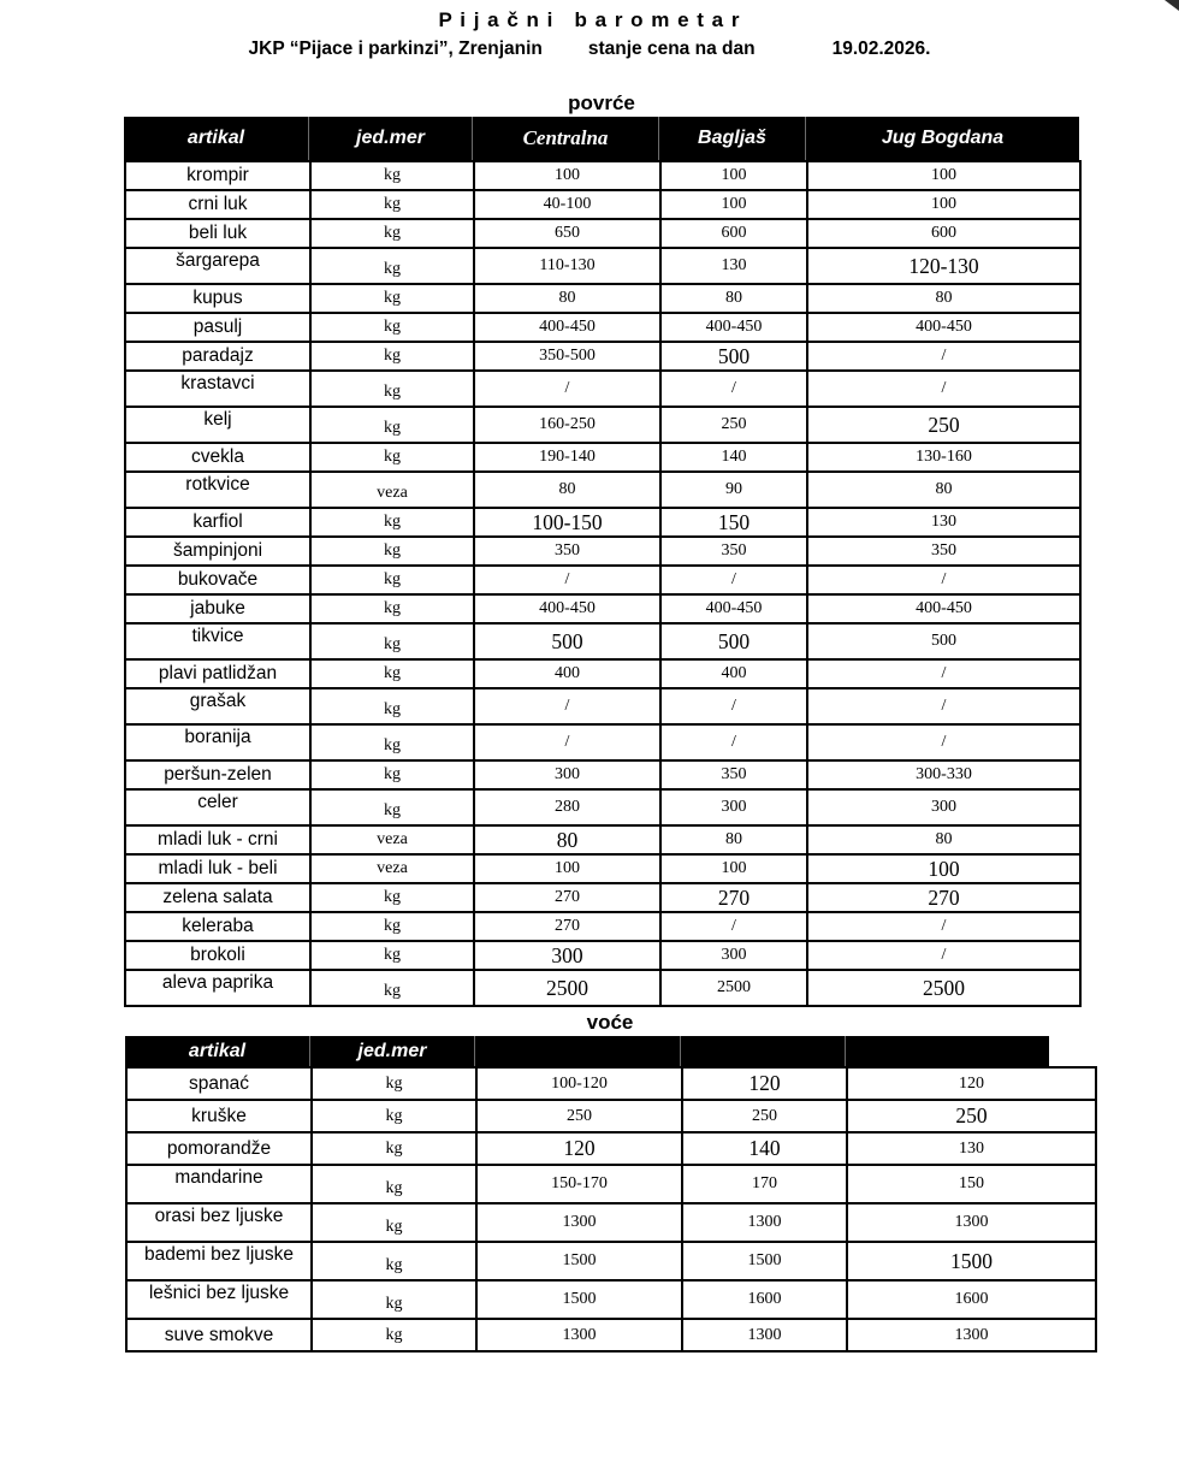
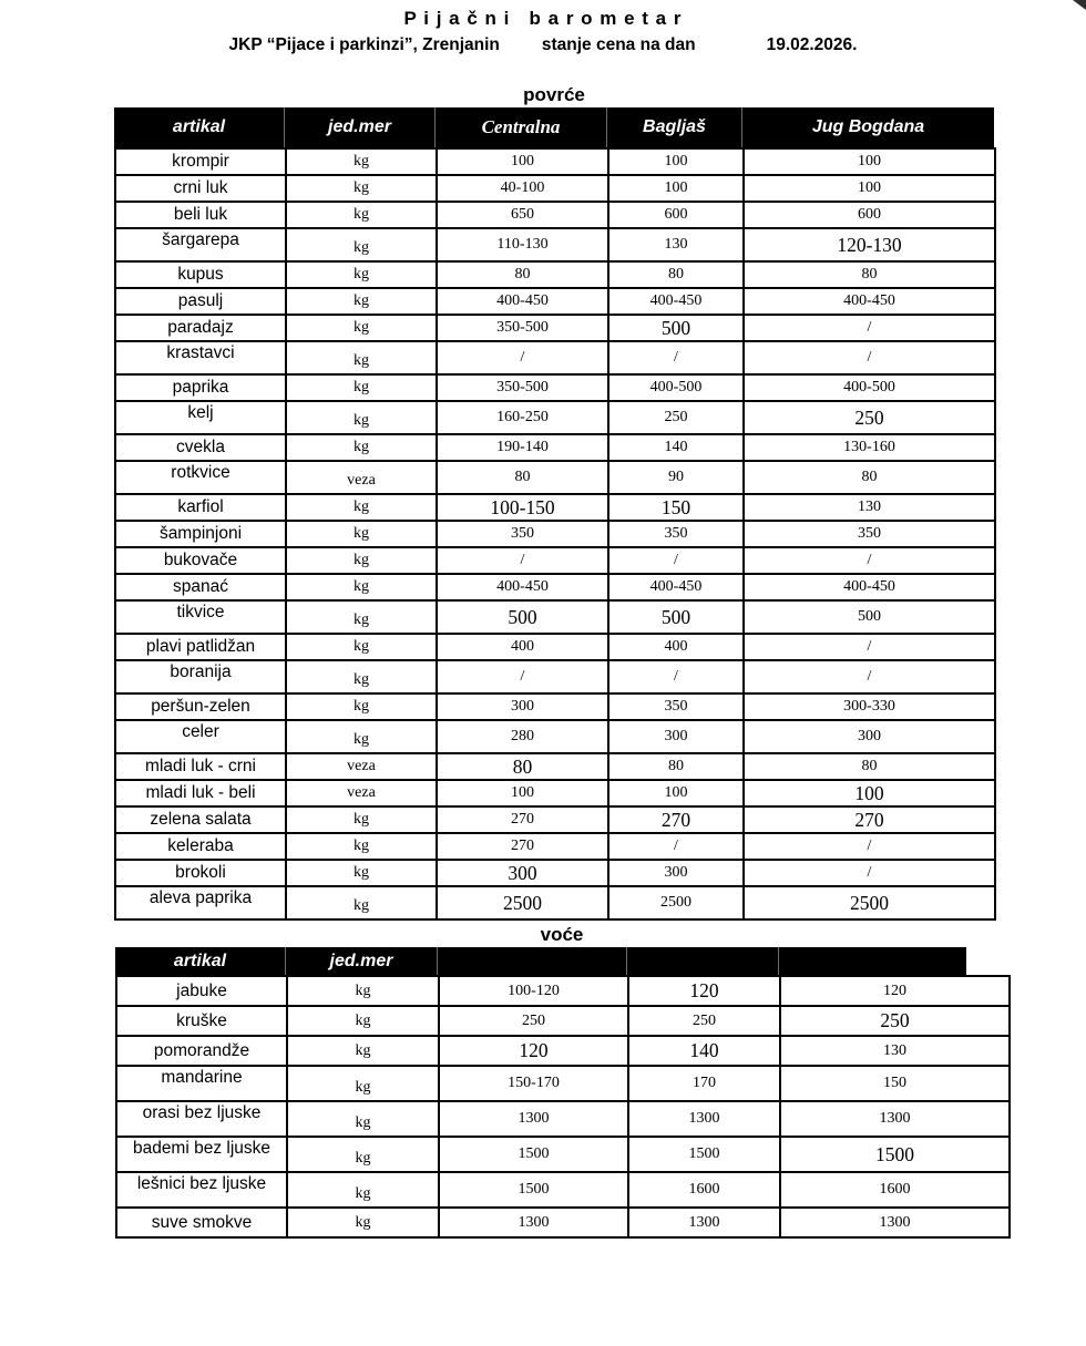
  P i j a č n i b a r o m e t a r
  JKP “Pijace i parkinzi”, Zrenjanin
  stanje cena na dan
  19.02.2026.
  povrće
  artikal
  jed.mer
  Centralna
  Bagljaš
  Jug Bogdana
  krompir	kg	100	100	100
  crni luk	kg	40-100	100	100
  beli luk	kg	650	600	600
  šargarepa	kg	110-130	130	120-130
  kupus	kg	80	80	80
  pasulj	kg	400-450	400-450	400-450
  paradajz	kg	350-500	500	/
  krastavci	kg	/	/	/
+ paprika	kg	350-500	400-500	400-500
  kelj	kg	160-250	250	250
  cvekla	kg	190-140	140	130-160
  rotkvice	veza	80	90	80
  karfiol	kg	100-150	150	130
  šampinjoni	kg	350	350	350
  bukovače	kg	/	/	/
- jabuke	kg	400-450	400-450	400-450
+ spanać	kg	400-450	400-450	400-450
  tikvice	kg	500	500	500
  plavi patlidžan	kg	400	400	/
- grašak	kg	/	/	/
  boranija	kg	/	/	/
  peršun-zelen	kg	300	350	300-330
  celer	kg	280	300	300
  mladi luk - crni	veza	80	80	80
  mladi luk - beli	veza	100	100	100
  zelena salata	kg	270	270	270
  keleraba	kg	270	/	/
  brokoli	kg	300	300	/
  aleva paprika	kg	2500	2500	2500
  voće
  artikal
  jed.mer
- spanać	kg	100-120	120	120
+ jabuke	kg	100-120	120	120
  kruške	kg	250	250	250
  pomorandže	kg	120	140	130
  mandarine	kg	150-170	170	150
  orasi bez ljuske	kg	1300	1300	1300
  bademi bez ljuske	kg	1500	1500	1500
  lešnici bez ljuske	kg	1500	1600	1600
  suve smokve	kg	1300	1300	1300
